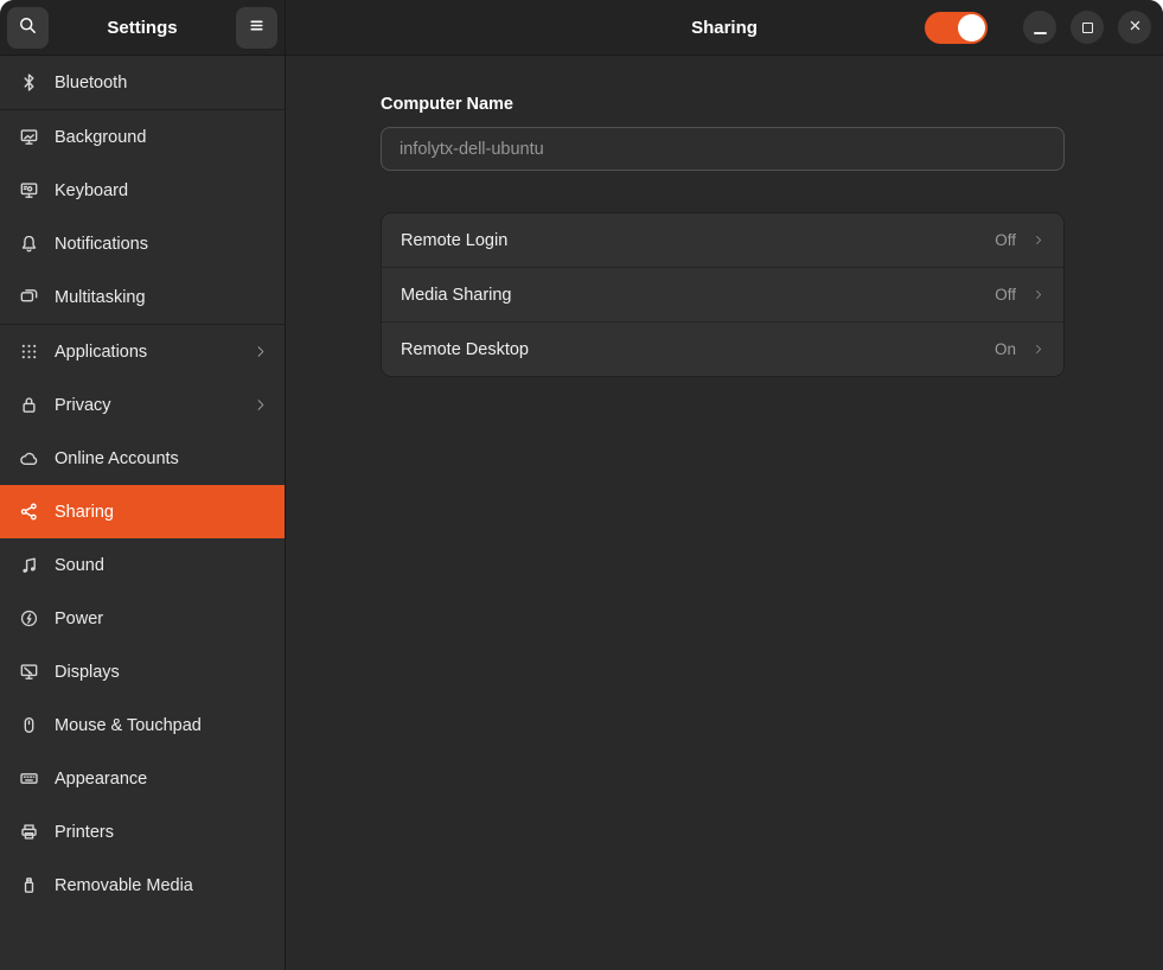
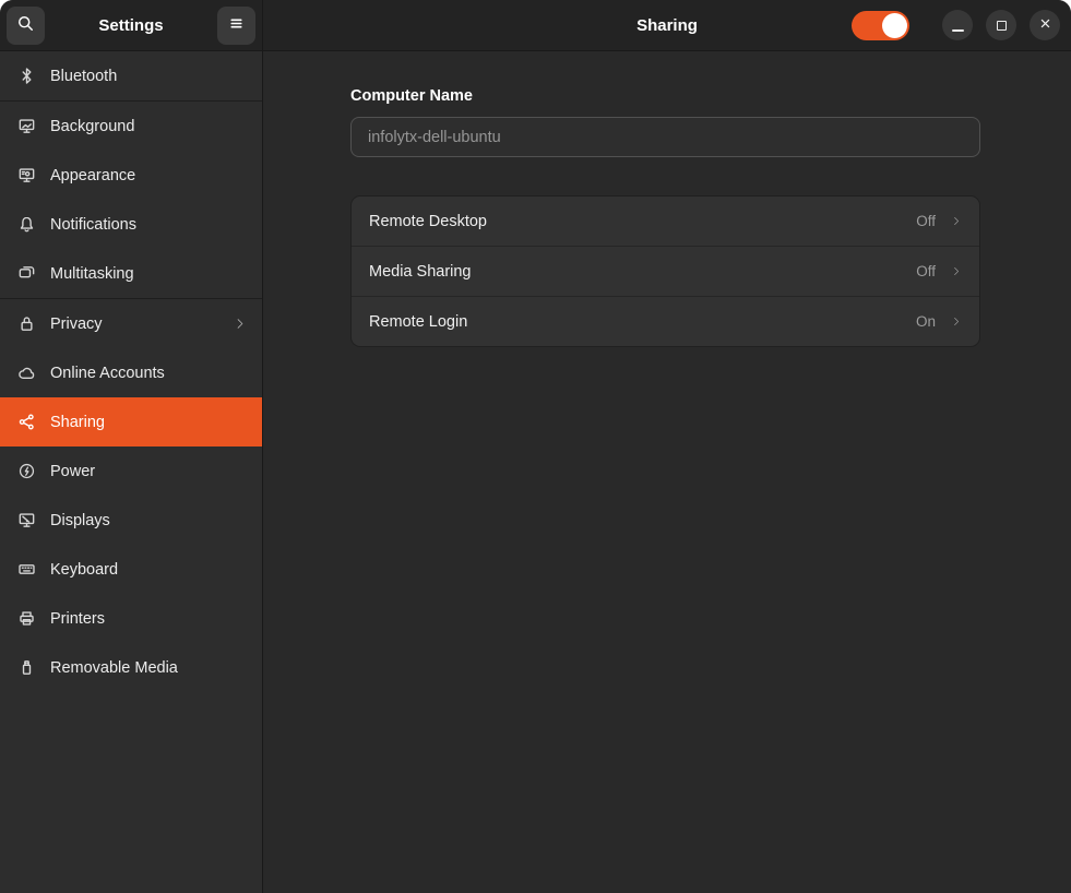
  Settings
  Sharing
  Bluetooth
  Background
- Keyboard
+ Appearance
  Notifications
  Multitasking
- Applications
  Privacy
  Online Accounts
  Sharing
- Sound
  Power
  Displays
- Mouse & Touchpad
- Appearance
+ Keyboard
  Printers
  Removable Media
  Computer Name
  infolytx-dell-ubuntu
- Remote Login
+ Remote Desktop
  Off
  Media Sharing
  Off
- Remote Desktop
+ Remote Login
  On
